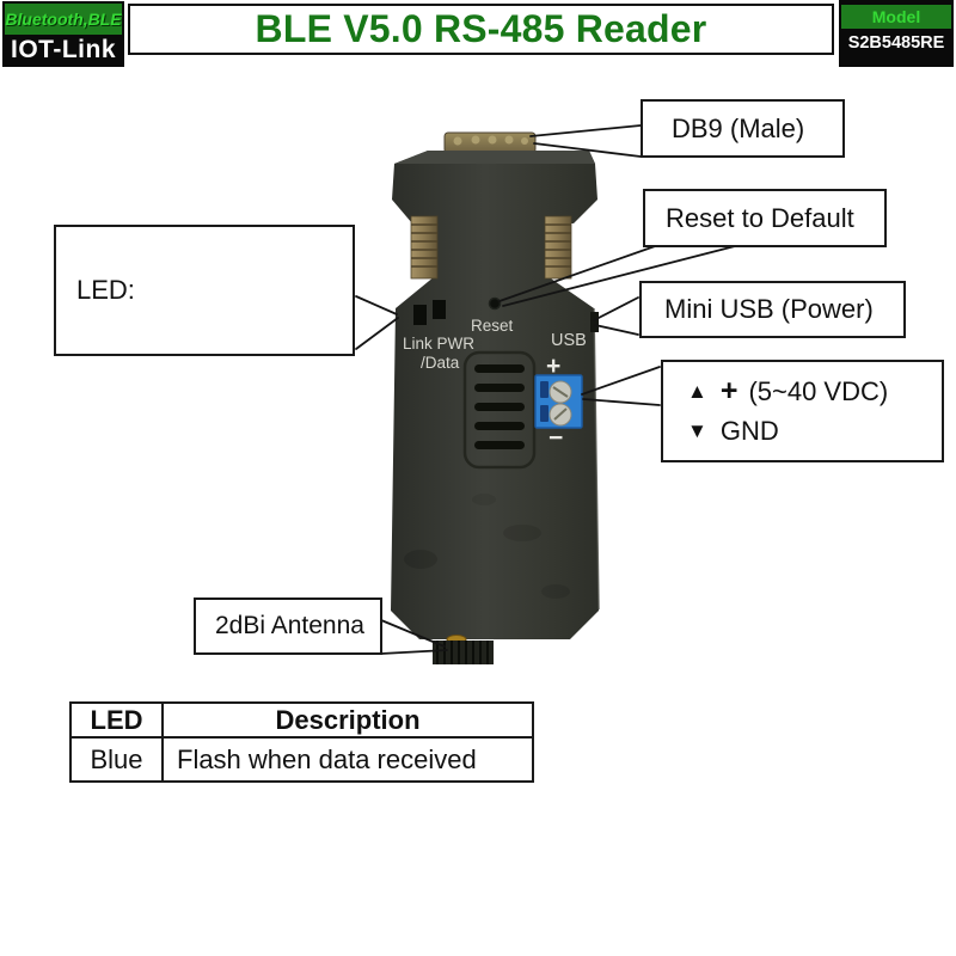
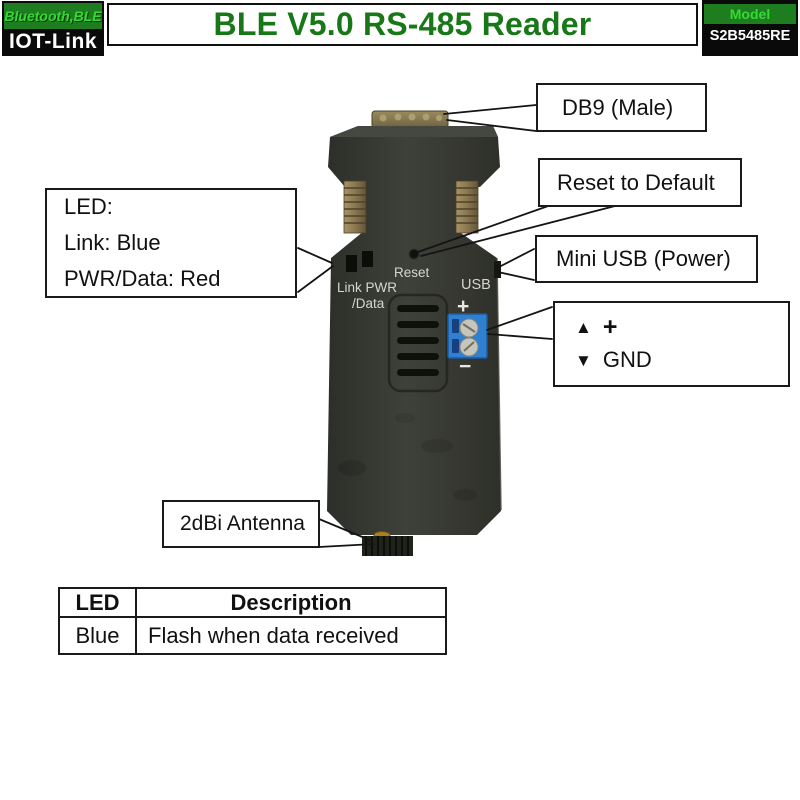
  Link PWR
  /Data
  Reset
  USB
  +
  −
  Bluetooth,BLE
  IOT-Link
  BLE V5.0 RS-485 Reader
  Model
  S2B5485RE
  DB9 (Male)
  Reset to Default
  Mini USB (Power)
  ▲
  +
- (5~40 VDC)
  ▼
  GND
  LED:
+ Link: Blue
+ PWR/Data: Red
  2dBi Antenna
  LED	Description
  Blue	Flash when data received
